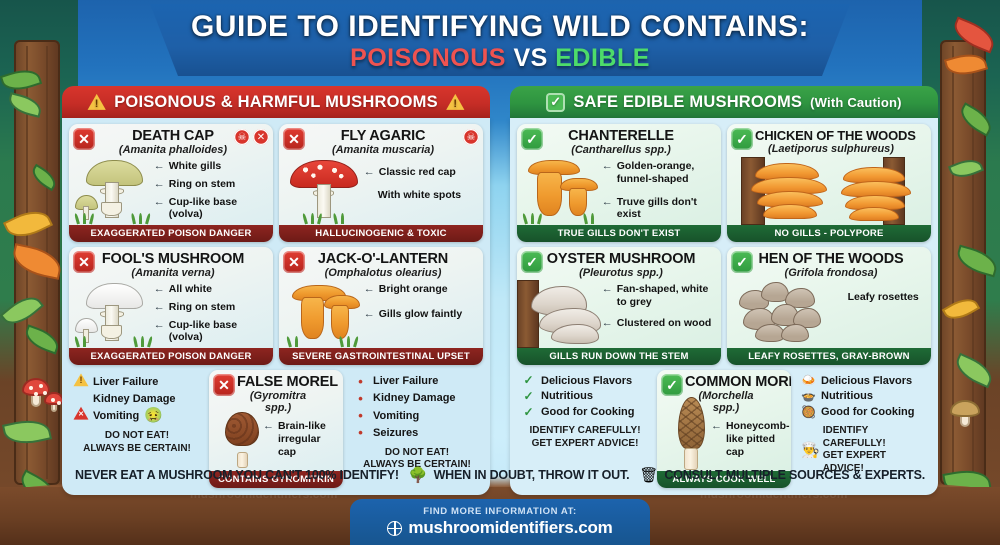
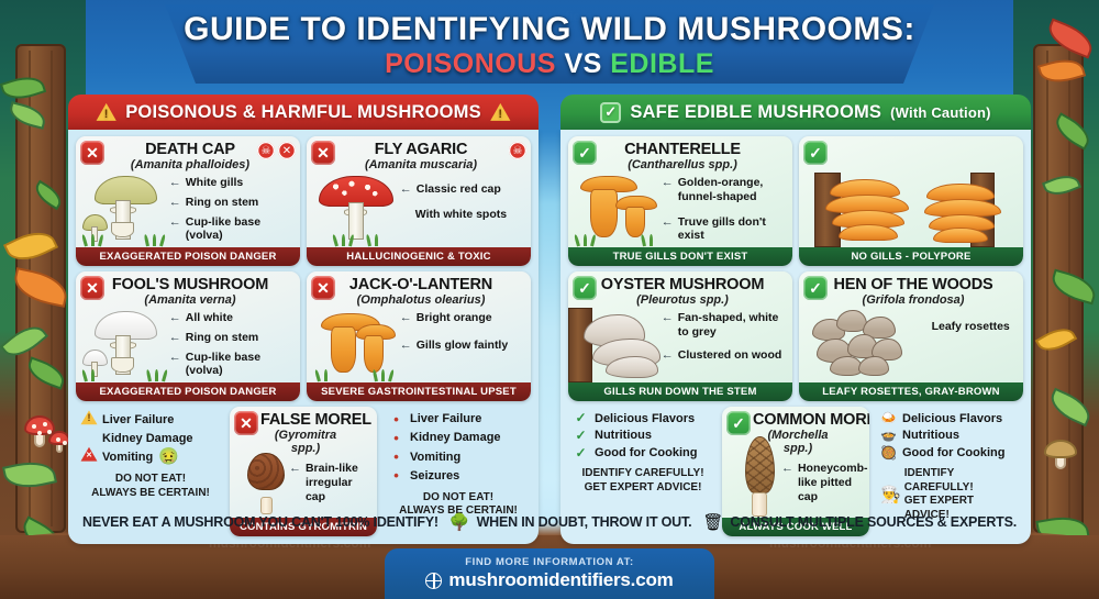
- GUIDE TO IDENTIFYING WILD CONTAINS:
+ GUIDE TO IDENTIFYING WILD MUSHROOMS:
  POISONOUS VS EDIBLE
  POISONOUS & HARMFUL MUSHROOMS
  ✕
  ☠
  ✕
  DEATH CAP
  (Amanita phalloides)
  ←
  White gills
  ←
  Ring on stem
  ←
  Cup-like base (volva)
  EXAGGERATED POISON DANGER
  ✕
  ☠
  FLY AGARIC
  (Amanita muscaria)
  ←
  Classic red cap
  With white spots
  HALLUCINOGENIC & TOXIC
  ✕
  FOOL'S MUSHROOM
  (Amanita verna)
  ←
  All white
  ←
  Ring on stem
  ←
  Cup-like base (volva)
  EXAGGERATED POISON DANGER
  ✕
  JACK-O'-LANTERN
  (Omphalotus olearius)
  ←
  Bright orange
  ←
  Gills glow faintly
  SEVERE GASTROINTESTINAL UPSET
  Liver Failure
  Kidney Damage
  Vomiting
  🤢
  DO NOT EAT!
  ALWAYS BE CERTAIN!
  ✕
  FALSE MOREL
  (Gyromitra spp.)
  ←
  Brain-like irregular cap
  CONTAINS GYROMITRIN
  •
  Liver Failure
  •
  Kidney Damage
  •
  Vomiting
  •
  Seizures
  DO NOT EAT!
  ALWAYS BE CERTAIN!
  ✓
  SAFE EDIBLE MUSHROOMS
  (With Caution)
  ✓
  CHANTERELLE
  (Cantharellus spp.)
  ←
  Golden-orange, funnel-shaped
  ←
  Truve gills don't exist
  TRUE GILLS DON'T EXIST
  ✓
- CHICKEN OF THE WOODS
- (Laetiporus sulphureus)
  NO GILLS - POLYPORE
  ✓
  OYSTER MUSHROOM
  (Pleurotus spp.)
  ←
  Fan-shaped, white to grey
  ←
  Clustered on wood
  GILLS RUN DOWN THE STEM
  ✓
  HEN OF THE WOODS
  (Grifola frondosa)
  Leafy rosettes
  LEAFY ROSETTES, GRAY-BROWN
  ✓
  Delicious Flavors
  ✓
  Nutritious
  ✓
  Good for Cooking
  IDENTIFY CAREFULLY!
  GET EXPERT ADVICE!
  ✓
  COMMON MOR
  (Morchella spp.)
  ←
  Honeycomb-like pitted cap
  ALWAYS COOK WELL
  🍛
  Delicious Flavors
  🍲
  Nutritious
  🥘
  Good for Cooking
  👨‍🍳
  IDENTIFY CAREFULLY!
  GET EXPERT ADVICE!
  NEVER EAT A MUSHROOM YOU CAN'T 100% IDENTIFY!
  🌳
  WHEN IN DOUBT, THROW IT OUT.
  🗑
  CONSULT MULTIPLE SOURCES & EXPERTS.
  FIND MORE INFORMATION AT:
  mushroomidentifiers.com
